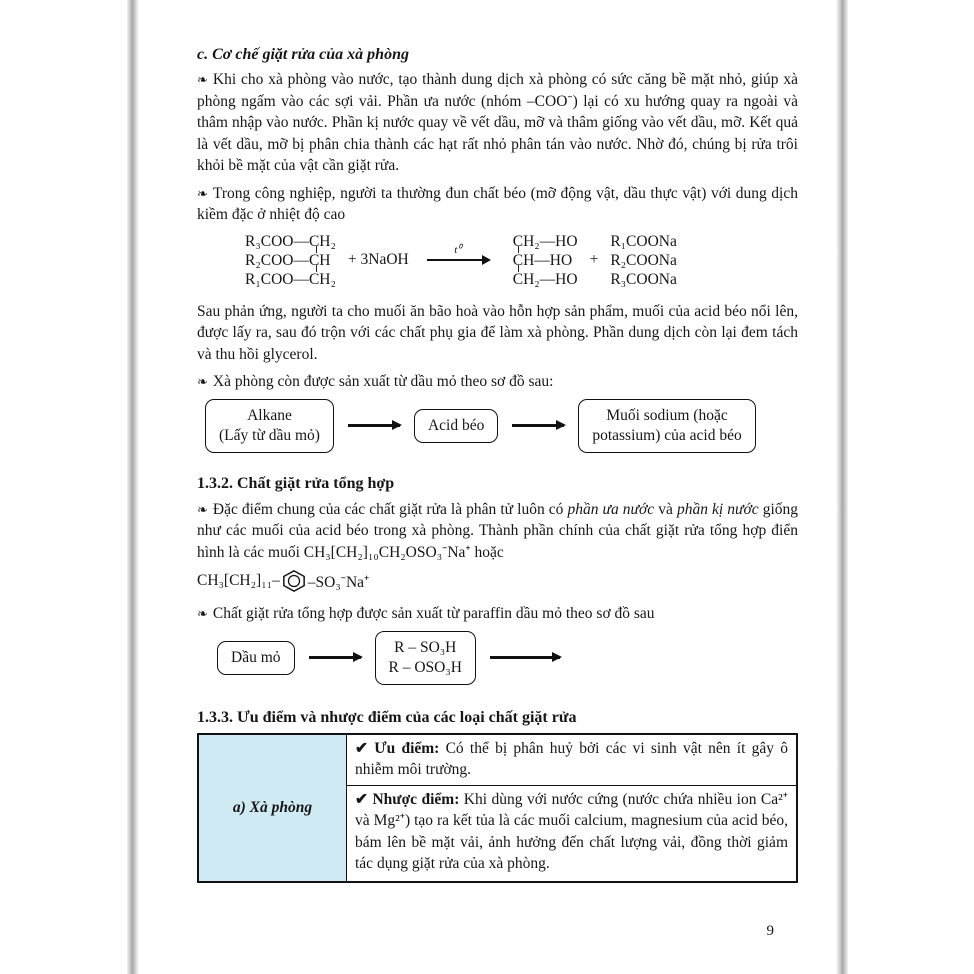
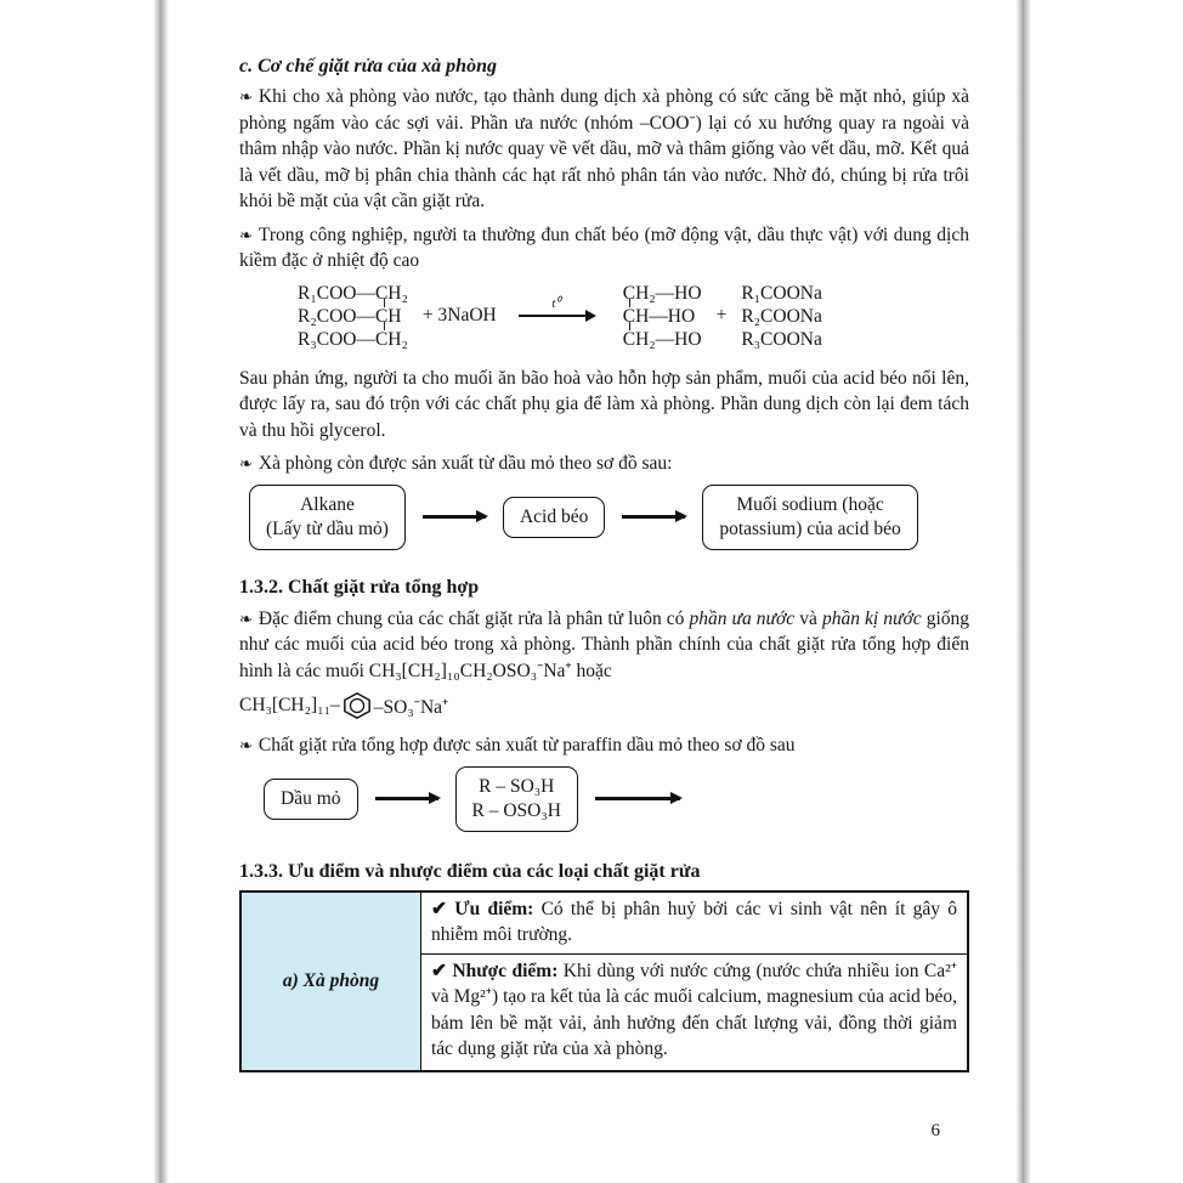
  c. Cơ chế giặt rửa của xà phòng
  ❧ Khi cho xà phòng vào nước, tạo thành dung dịch xà phòng có sức căng bề mặt nhỏ, giúp xà phòng ngấm vào các sợi vải. Phần ưa nước (nhóm –COO⁻) lại có xu hướng quay ra ngoài và thâm nhập vào nước. Phần kị nước quay về vết dầu, mỡ và thâm giống vào vết dầu, mỡ. Kết quả là vết dầu, mỡ bị phân chia thành các hạt rất nhỏ phân tán vào nước. Nhờ đó, chúng bị rửa trôi khỏi bề mặt của vật cần giặt rửa.
  ❧ Trong công nghiệp, người ta thường đun chất béo (mỡ động vật, dầu thực vật) với dung dịch kiềm đặc ở nhiệt độ cao
- R₃COO—CH₂
+ R₁COO—CH₂
  R₂COO—CH
- R₁COO—CH₂
+ R₃COO—CH₂
  + 3NaOH
  t⁰
  CH₂—HO
  CH—HO
  CH₂—HO
  +
  R₁COONa
  R₂COONa
  R₃COONa
  Sau phản ứng, người ta cho muối ăn bão hoà vào hỗn hợp sản phẩm, muối của acid béo nổi lên, được lấy ra, sau đó trộn với các chất phụ gia để làm xà phòng. Phần dung dịch còn lại đem tách và thu hồi glycerol.
  ❧ Xà phòng còn được sản xuất từ dầu mỏ theo sơ đồ sau:
  Alkane
  (Lấy từ dầu mỏ)
  Acid béo
  Muối sodium (hoặc
  potassium) của acid béo
  1.3.2. Chất giặt rửa tổng hợp
  ❧ Đặc điểm chung của các chất giặt rửa là phân tử luôn có phần ưa nước và phần kị nước giống như các muối của acid béo trong xà phòng. Thành phần chính của chất giặt rửa tổng hợp điển hình là các muối CH₃[CH₂]₁₀CH₂OSO₃⁻Na⁺ hoặc
  CH₃[CH₂]₁₁–
  –SO₃⁻Na⁺
  ❧ Chất giặt rửa tổng hợp được sản xuất từ paraffin dầu mỏ theo sơ đồ sau
  Dầu mỏ
  R – SO₃H
  R – OSO₃H
  1.3.3. Ưu điểm và nhược điểm của các loại chất giặt rửa
  a) Xà phòng
  ✔ Ưu điểm: Có thể bị phân huỷ bởi các vi sinh vật nên ít gây ô nhiễm môi trường.
  ✔ Nhược điểm: Khi dùng với nước cứng (nước chứa nhiều ion Ca²⁺ và Mg²⁺) tạo ra kết tủa là các muối calcium, magnesium của acid béo, bám lên bề mặt vải, ảnh hưởng đến chất lượng vải, đồng thời giảm tác dụng giặt rửa của xà phòng.
- 9
+ 6
